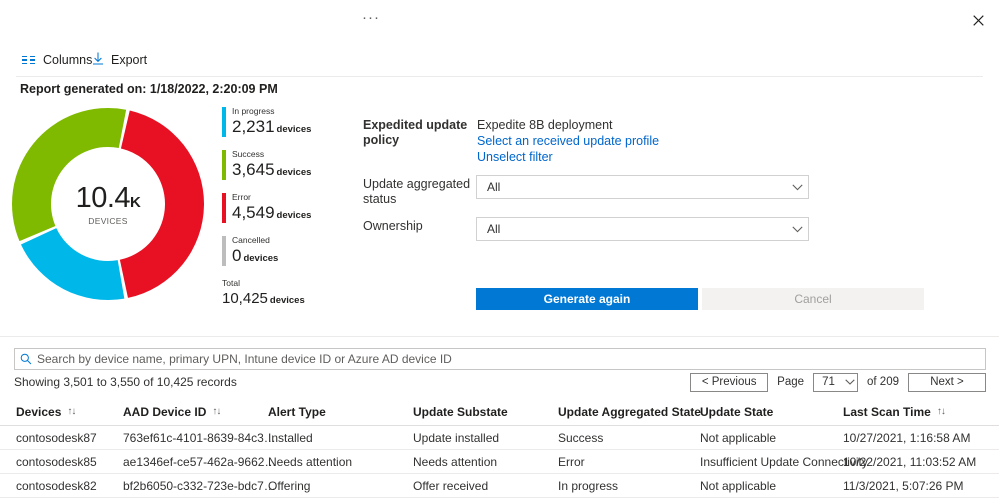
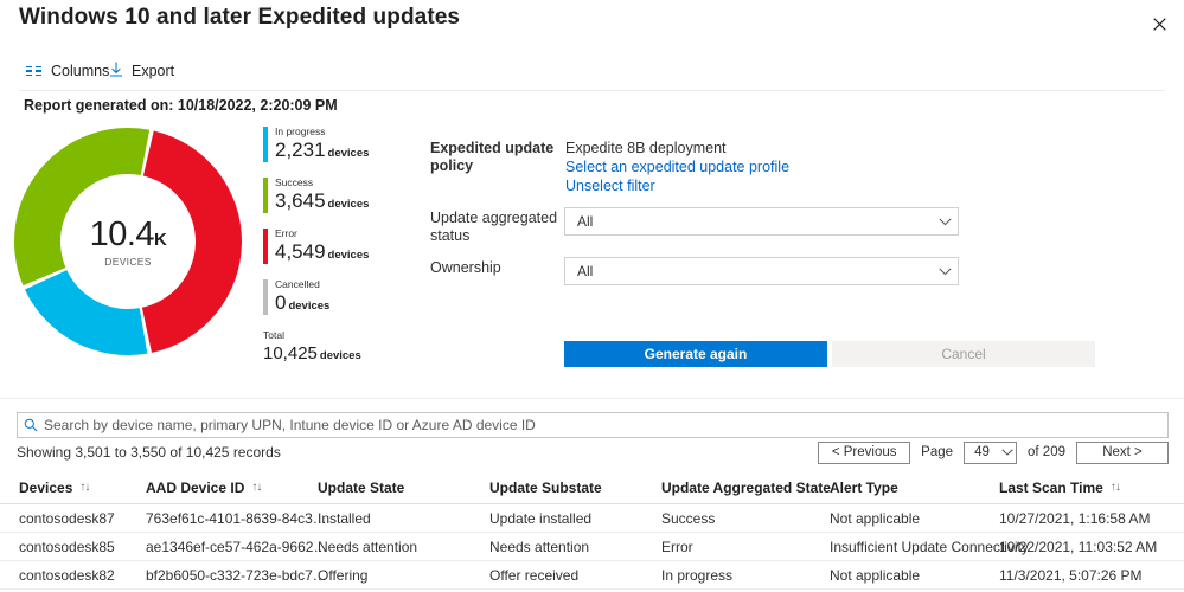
+ Windows 10 and later Expedited updates
  ···
  Columns
  Export
- Report generated on: 1/18/2022, 2:20:09 PM
+ Report generated on: 10/18/2022, 2:20:09 PM
  10.4K
  DEVICES
  In progress
  2,231 devices
  Success
  3,645 devices
  Error
  4,549 devices
  Cancelled
  0 devices
  Total
  10,425 devices
  Expedited update policy
  Expedite 8B deployment
- Select an received update profile
+ Select an expedited update profile
  Unselect filter
  Update aggregated status
  All
  Ownership
  All
  Generate again
  Cancel
  Search by device name, primary UPN, Intune device ID or Azure AD device ID
  Showing 3,501 to 3,550 of 10,425 records
  < Previous
  Page
- 71
+ 49
  of 209
  Next >
  Devices
  ↑↓
  AAD Device ID
  ↑↓
- Alert Type
+ Update State
  Update Substate
  Update Aggregated State
- Update State
+ Alert Type
  Last Scan Time
  ↑↓
  contosodesk87
  763ef61c-4101-8639-84c3…
  Installed
  Update installed
  Success
  Not applicable
  10/27/2021, 1:16:58 AM
  contosodesk85
  ae1346ef-ce57-462a-9662…
  Needs attention
  Needs attention
  Error
  Insufficient Update Connectivity
  10/22/2021, 11:03:52 AM
  contosodesk82
  bf2b6050-c332-723e-bdc7…
  Offering
  Offer received
  In progress
  Not applicable
  11/3/2021, 5:07:26 PM
